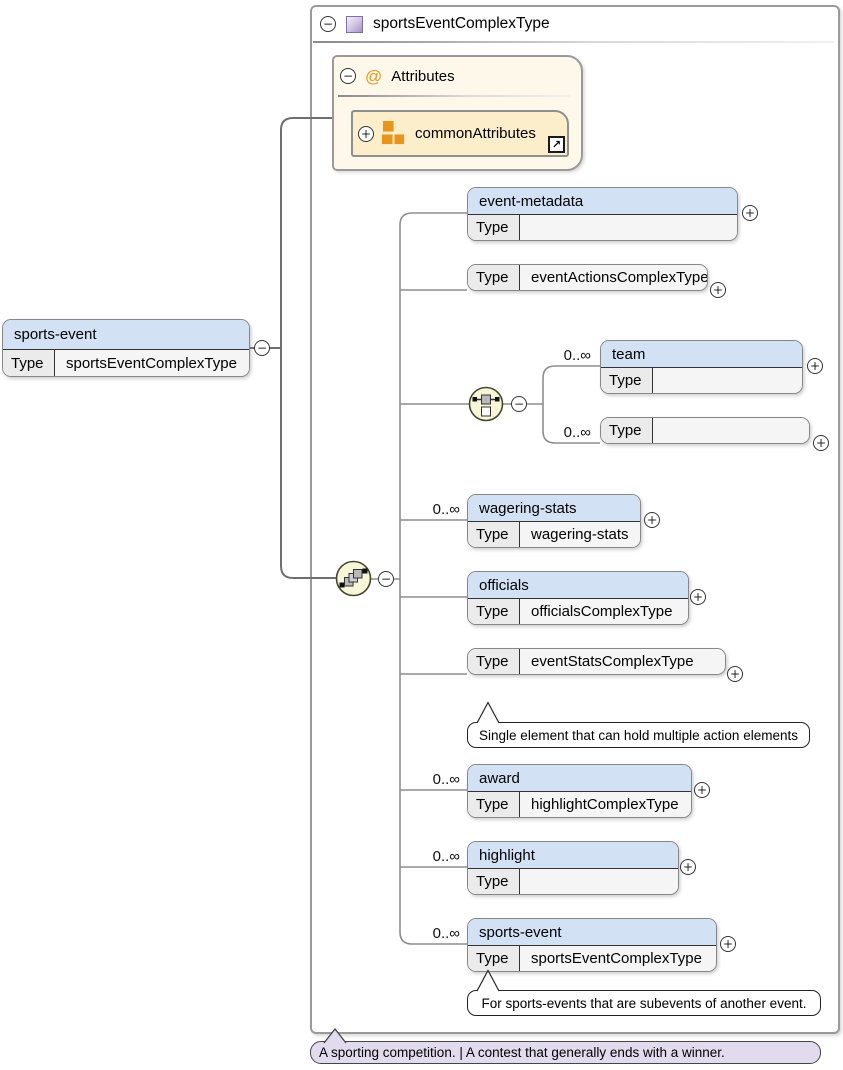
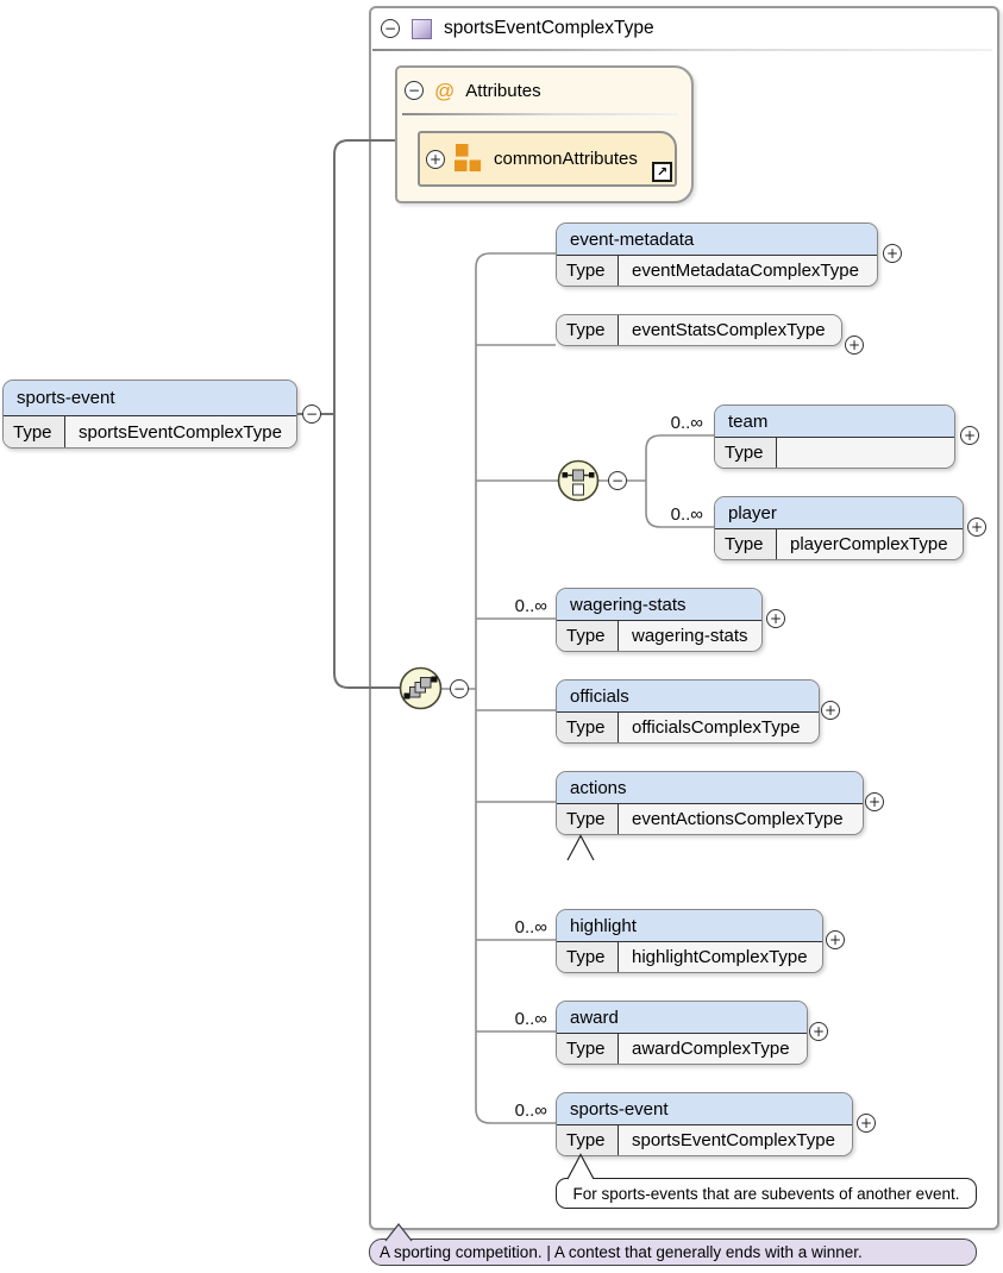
  −
  sportsEventComplexType
  −
  @
  Attributes
  +
  commonAttributes
  ↗
  sports-event
  Type
  sportsEventComplexType
  −
  −
  −
  event-metadata
  Type
+ eventMetadataComplexType
  +
  Type
- eventActionsComplexType
+ eventStatsComplexType
  +
  0..∞
  team
  Type
  +
  0..∞
+ player
  Type
+ playerComplexType
  +
  0..∞
  wagering-stats
  Type
  wagering-stats
  +
  officials
  Type
  officialsComplexType
  +
+ actions
  Type
- eventStatsComplexType
+ eventActionsComplexType
  +
- Single element that can hold multiple action elements
  0..∞
- award
+ highlight
  Type
  highlightComplexType
  +
  0..∞
- highlight
+ award
  Type
+ awardComplexType
  +
  0..∞
  sports-event
  Type
  sportsEventComplexType
  +
  For sports-events that are subevents of another event.
  A sporting competition. | A contest that generally ends with a winner.
